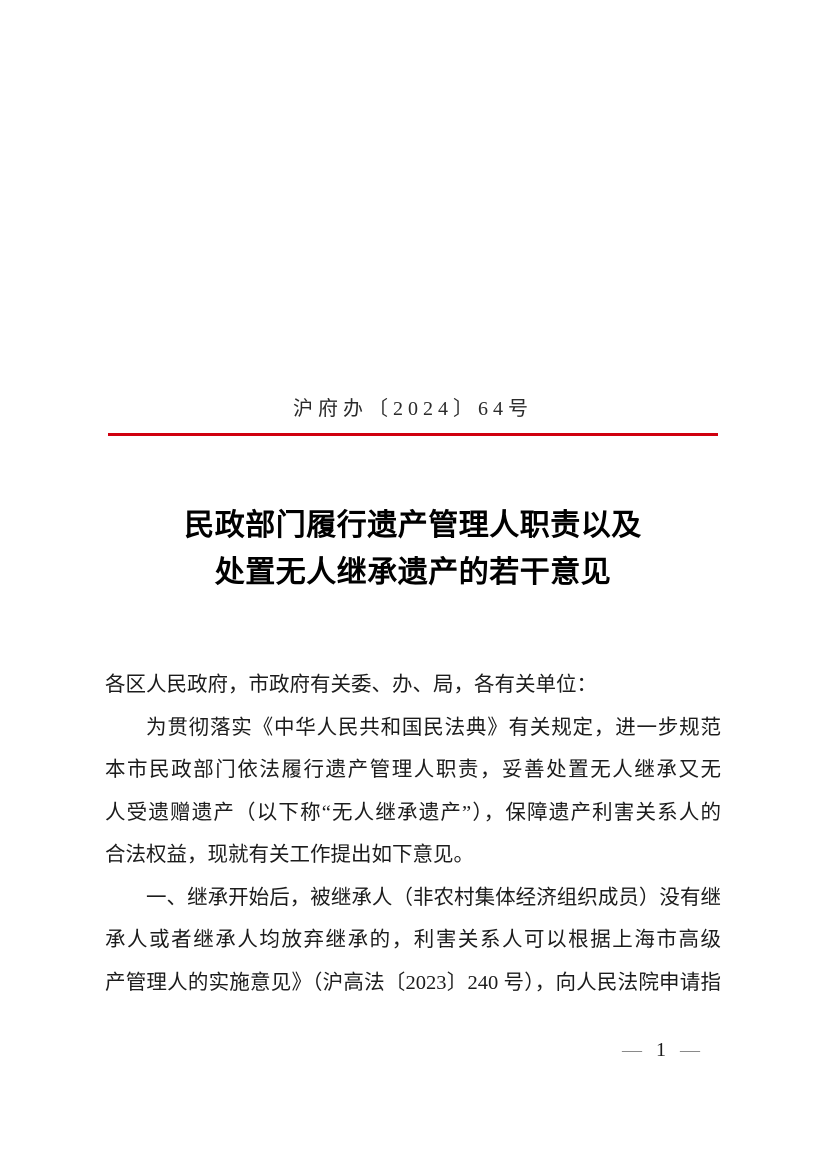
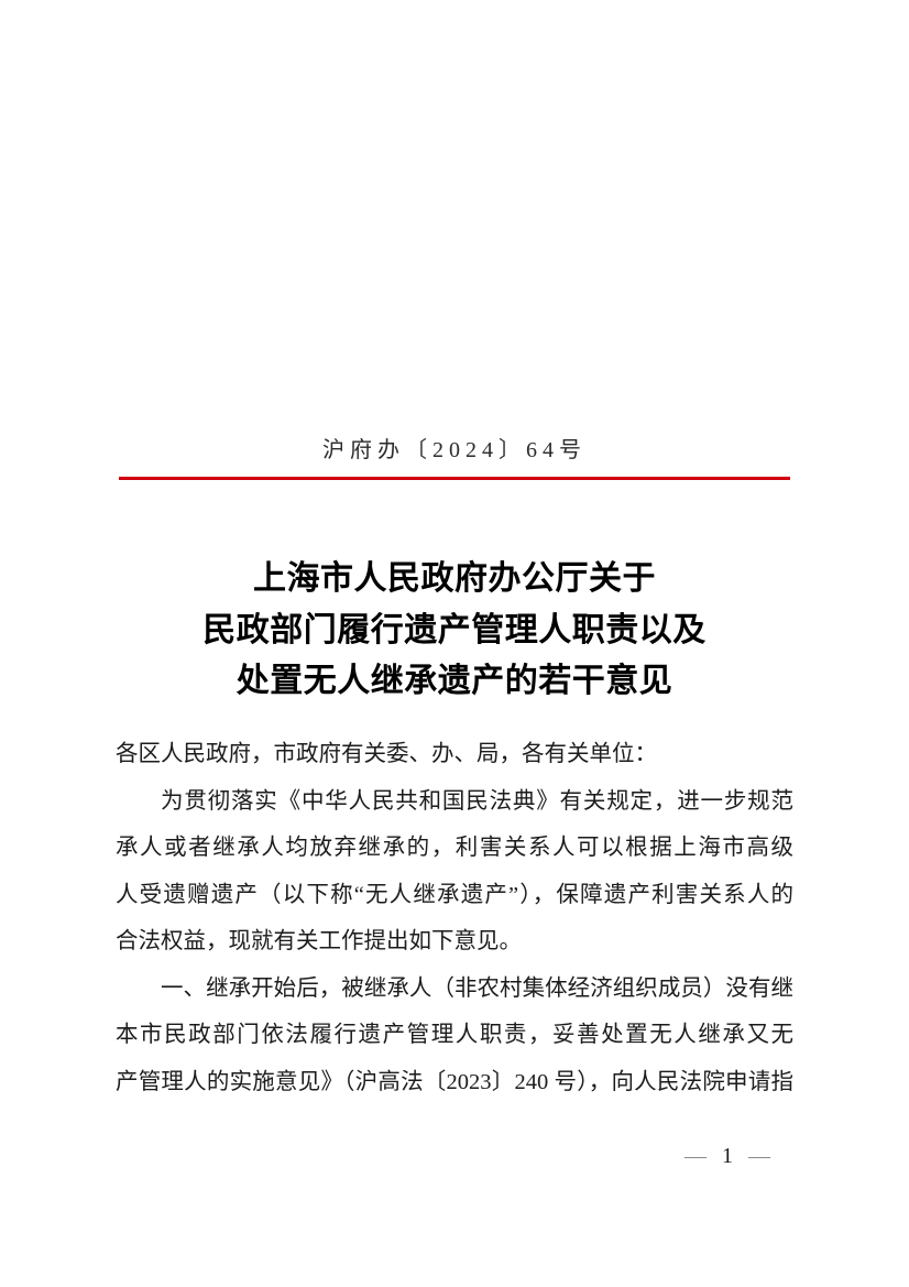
  沪府办〔2024〕64号
+ 上海市人民政府办公厅关于
  民政部门履行遗产管理人职责以及
  处置无人继承遗产的若干意见
  各区人民政府，市政府有关委、办、局，各有关单位：
  为贯彻落实《中华人民共和国民法典》有关规定，进一步规范
- 本市民政部门依法履行遗产管理人职责，妥善处置无人继承又无
+ 承人或者继承人均放弃继承的，利害关系人可以根据上海市高级
  人受遗赠遗产（以下称“无人继承遗产”），保障遗产利害关系人的
  合法权益，现就有关工作提出如下意见。
  一、继承开始后，被继承人（非农村集体经济组织成员）没有继
- 承人或者继承人均放弃继承的，利害关系人可以根据上海市高级
+ 本市民政部门依法履行遗产管理人职责，妥善处置无人继承又无
  产管理人的实施意见》（沪高法〔2023〕240 号），向人民法院申请指
  —
  1
  —
